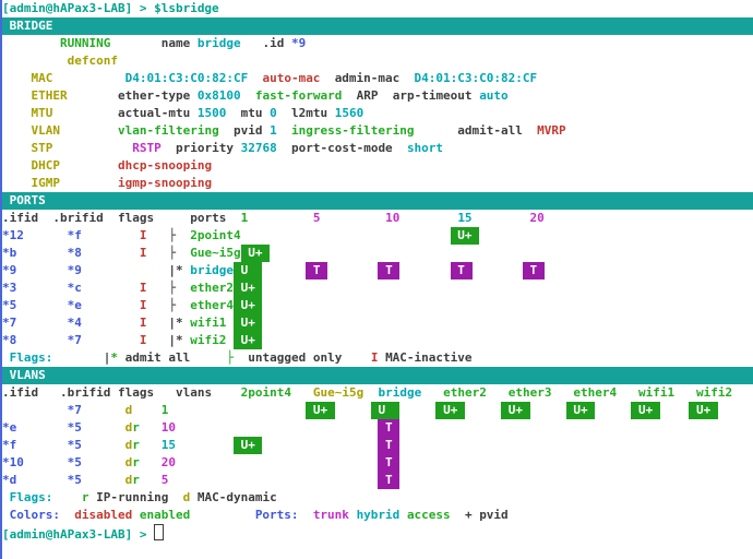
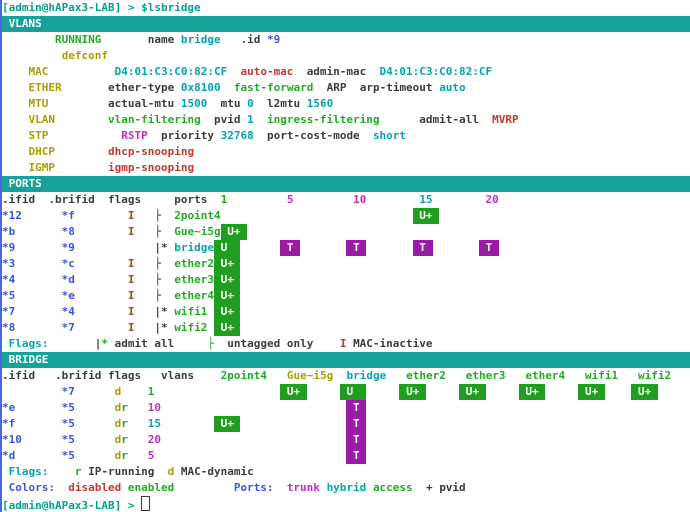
  [admin@hAPax3-LAB] > $lsbridge
- BRIDGE
+ VLANS
  RUNNING name bridge .id *9
  defconf
  MAC D4:01:C3:C0:82:CF auto-mac admin-mac D4:01:C3:C0:82:CF
  ETHER ether-type 0x8100 fast-forward ARP arp-timeout auto
  MTU actual-mtu 1500 mtu 0 l2mtu 1560
  VLAN vlan-filtering pvid 1 ingress-filtering admit-all MVRP
  STP RSTP priority 32768 port-cost-mode short
  DHCP dhcp-snooping
  IGMP igmp-snooping
  PORTS
  .ifid .brifid flags ports 1 5 10 15 20
  *12 *f I ├ 2point4 U+
  *b *8 I ├ Gue~i5g U+
  *9 *9 |* bridge U T T T T
  *3 *c I ├ ether2 U+
+ *4 *d I ├ ether3 U+
  *5 *e I ├ ether4 U+
  *7 *4 I |* wifi1 U+
  *8 *7 I |* wifi2 U+
  Flags: |* admit all ├ untagged only I MAC-inactive
- VLANS
+ BRIDGE
  .ifid .brifid flags vlans 2point4 Gue~i5g bridge ether2 ether3 ether4 wifi1 wifi2
  *7 d 1 U+ U U+ U+ U+ U+ U+
  *e *5 dr 10 T
  *f *5 dr 15 U+ T
  *10 *5 dr 20 T
  *d *5 dr 5 T
  Flags: r IP-running d MAC-dynamic
  Colors: disabled enabled Ports: trunk hybrid access + pvid
  [admin@hAPax3-LAB] >
